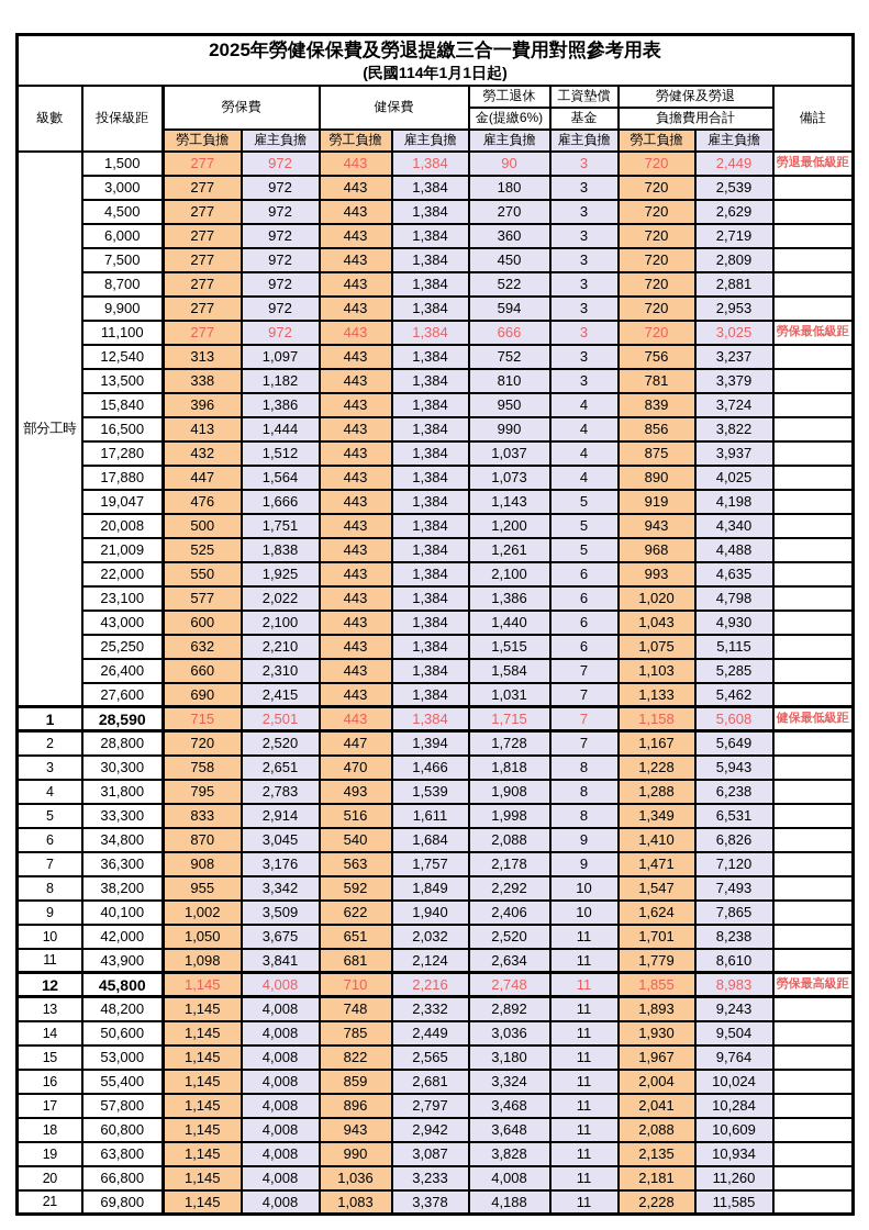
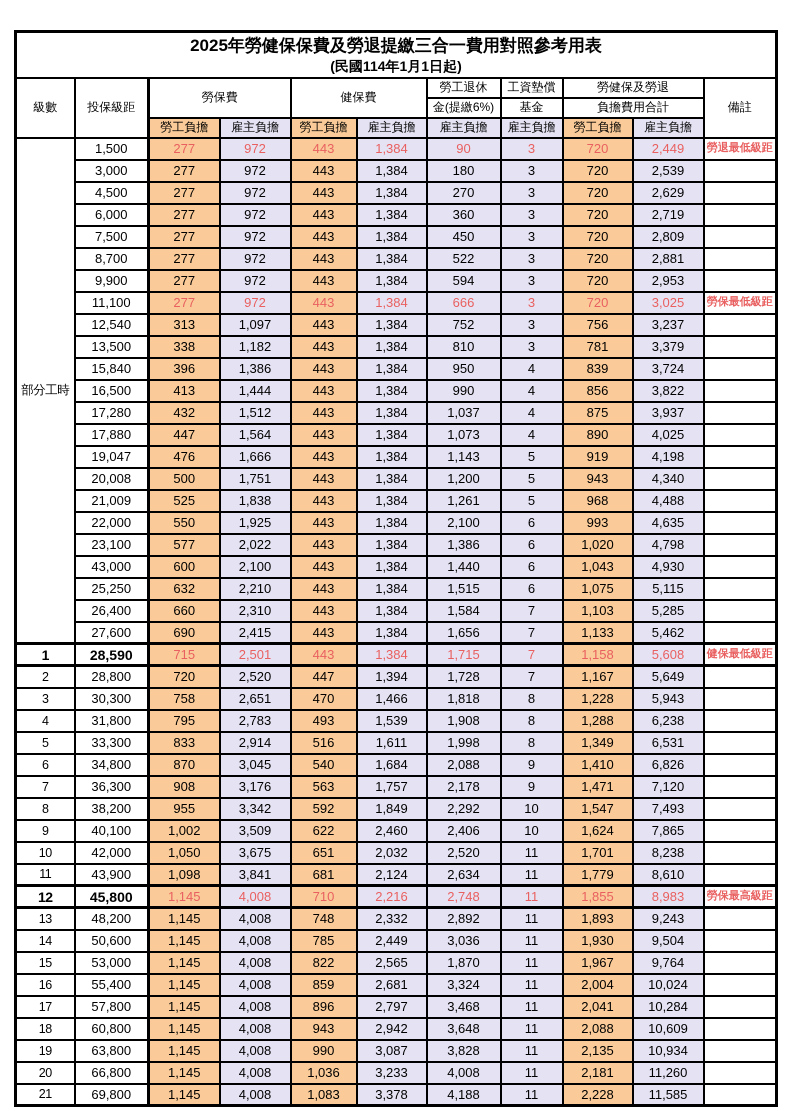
  2025年勞健保保費及勞退提繳三合一費用對照參考用表 (民國114年1月1日起)
  級數	投保級距	勞保費	健保費	勞工退休	工資墊償	勞健保及勞退	備註
  金(提繳6%)	基金	負擔費用合計
  勞工負擔	雇主負擔	勞工負擔	雇主負擔	雇主負擔	雇主負擔	勞工負擔	雇主負擔
  部分工時	1,500	277	972	443	1,384	90	3	720	2,449	勞退最低級距
  3,000	277	972	443	1,384	180	3	720	2,539
  4,500	277	972	443	1,384	270	3	720	2,629
  6,000	277	972	443	1,384	360	3	720	2,719
  7,500	277	972	443	1,384	450	3	720	2,809
  8,700	277	972	443	1,384	522	3	720	2,881
  9,900	277	972	443	1,384	594	3	720	2,953
  11,100	277	972	443	1,384	666	3	720	3,025	勞保最低級距
  12,540	313	1,097	443	1,384	752	3	756	3,237
  13,500	338	1,182	443	1,384	810	3	781	3,379
  15,840	396	1,386	443	1,384	950	4	839	3,724
  16,500	413	1,444	443	1,384	990	4	856	3,822
  17,280	432	1,512	443	1,384	1,037	4	875	3,937
  17,880	447	1,564	443	1,384	1,073	4	890	4,025
  19,047	476	1,666	443	1,384	1,143	5	919	4,198
  20,008	500	1,751	443	1,384	1,200	5	943	4,340
  21,009	525	1,838	443	1,384	1,261	5	968	4,488
  22,000	550	1,925	443	1,384	2,100	6	993	4,635
  23,100	577	2,022	443	1,384	1,386	6	1,020	4,798
  43,000	600	2,100	443	1,384	1,440	6	1,043	4,930
  25,250	632	2,210	443	1,384	1,515	6	1,075	5,115
  26,400	660	2,310	443	1,384	1,584	7	1,103	5,285
- 27,600	690	2,415	443	1,384	1,031	7	1,133	5,462
+ 27,600	690	2,415	443	1,384	1,656	7	1,133	5,462
  1	28,590	715	2,501	443	1,384	1,715	7	1,158	5,608	健保最低級距
  2	28,800	720	2,520	447	1,394	1,728	7	1,167	5,649
  3	30,300	758	2,651	470	1,466	1,818	8	1,228	5,943
  4	31,800	795	2,783	493	1,539	1,908	8	1,288	6,238
  5	33,300	833	2,914	516	1,611	1,998	8	1,349	6,531
  6	34,800	870	3,045	540	1,684	2,088	9	1,410	6,826
  7	36,300	908	3,176	563	1,757	2,178	9	1,471	7,120
  8	38,200	955	3,342	592	1,849	2,292	10	1,547	7,493
- 9	40,100	1,002	3,509	622	1,940	2,406	10	1,624	7,865
+ 9	40,100	1,002	3,509	622	2,460	2,406	10	1,624	7,865
  10	42,000	1,050	3,675	651	2,032	2,520	11	1,701	8,238
  11	43,900	1,098	3,841	681	2,124	2,634	11	1,779	8,610
  12	45,800	1,145	4,008	710	2,216	2,748	11	1,855	8,983	勞保最高級距
  13	48,200	1,145	4,008	748	2,332	2,892	11	1,893	9,243
  14	50,600	1,145	4,008	785	2,449	3,036	11	1,930	9,504
- 15	53,000	1,145	4,008	822	2,565	3,180	11	1,967	9,764
+ 15	53,000	1,145	4,008	822	2,565	1,870	11	1,967	9,764
  16	55,400	1,145	4,008	859	2,681	3,324	11	2,004	10,024
  17	57,800	1,145	4,008	896	2,797	3,468	11	2,041	10,284
  18	60,800	1,145	4,008	943	2,942	3,648	11	2,088	10,609
  19	63,800	1,145	4,008	990	3,087	3,828	11	2,135	10,934
  20	66,800	1,145	4,008	1,036	3,233	4,008	11	2,181	11,260
  21	69,800	1,145	4,008	1,083	3,378	4,188	11	2,228	11,585
